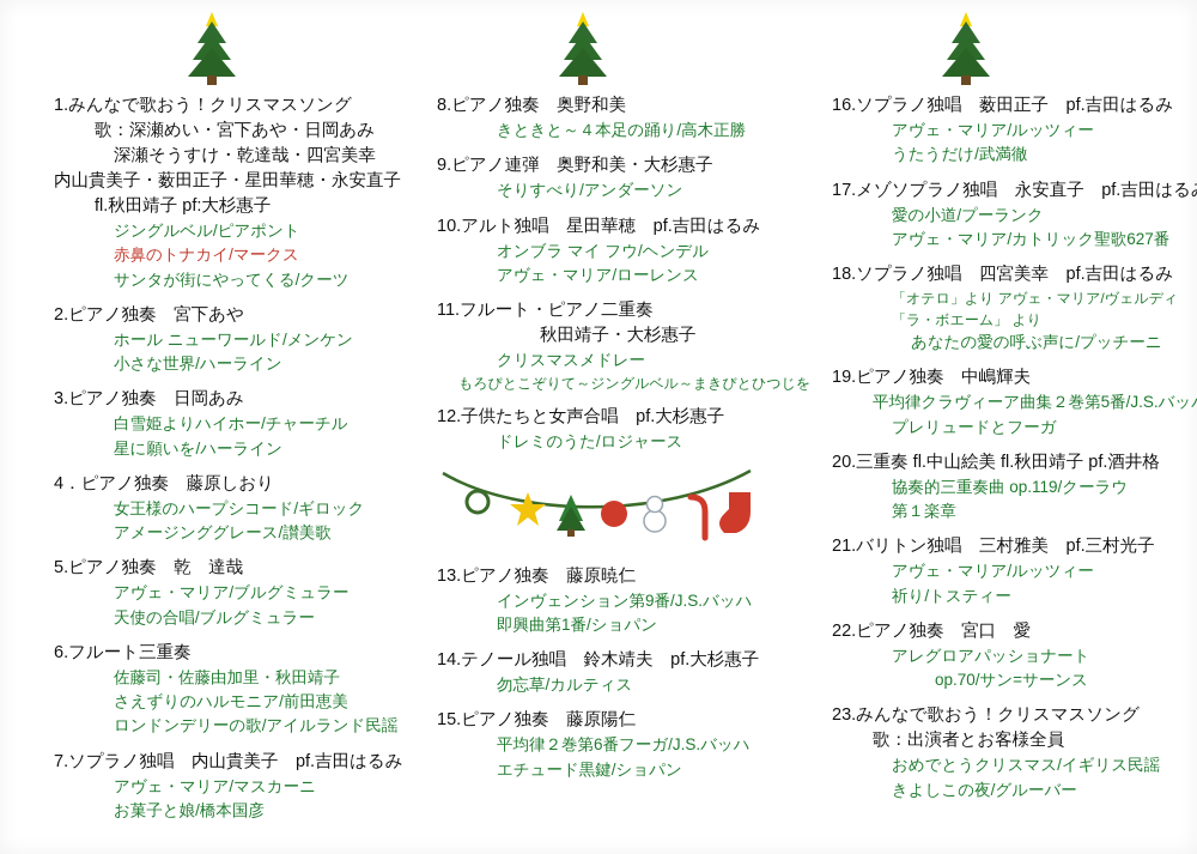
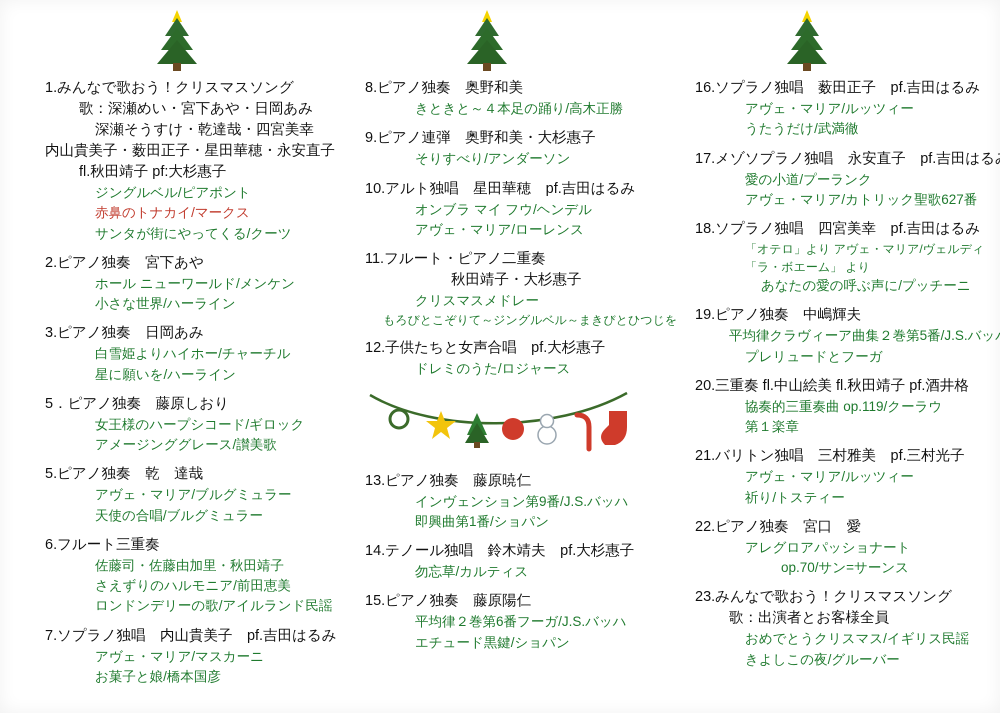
  1.みんなで歌おう！クリスマスソング
  歌：深瀬めい・宮下あや・日岡あみ
  深瀬そうすけ・乾達哉・四宮美幸
  内山貴美子・薮田正子・星田華穂・永安直子
  fl.秋田靖子 pf:大杉惠子
  ジングルベル/ピアポント
  赤鼻のトナカイ/マークス
  サンタが街にやってくる/クーツ
  2.ピアノ独奏 宮下あや
  ホール ニューワールド/メンケン
  小さな世界/ハーライン
  3.ピアノ独奏 日岡あみ
  白雪姫よりハイホー/チャーチル
  星に願いを/ハーライン
- 4．ピアノ独奏 藤原しおり
+ 5．ピアノ独奏 藤原しおり
  女王様のハープシコード/ギロック
  アメージンググレース/讃美歌
  5.ピアノ独奏 乾 達哉
  アヴェ・マリア/ブルグミュラー
  天使の合唱/ブルグミュラー
  6.フルート三重奏
  佐藤司・佐藤由加里・秋田靖子
  さえずりのハルモニア/前田恵美
  ロンドンデリーの歌/アイルランド民謡
  7.ソプラノ独唱 内山貴美子 pf.吉田はるみ
  アヴェ・マリア/マスカーニ
  お菓子と娘/橋本国彦
  8.ピアノ独奏 奥野和美
  きときと～４本足の踊り/高木正勝
  9.ピアノ連弾 奥野和美・大杉惠子
  そりすべり/アンダーソン
  10.アルト独唱 星田華穂 pf.吉田はるみ
  オンブラ マイ フウ/ヘンデル
  アヴェ・マリア/ローレンス
  11.フルート・ピアノ二重奏
  秋田靖子・大杉惠子
  クリスマスメドレー
  もろびとこぞりて～ジングルベル～まきびとひつじを
  12.子供たちと女声合唱 pf.大杉惠子
  ドレミのうた/ロジャース
  13.ピアノ独奏 藤原暁仁
  インヴェンション第9番/J.S.バッハ
  即興曲第1番/ショパン
  14.テノール独唱 鈴木靖夫 pf.大杉惠子
  勿忘草/カルティス
  15.ピアノ独奏 藤原陽仁
  平均律２巻第6番フーガ/J.S.バッハ
  エチュード黒鍵/ショパン
  16.ソプラノ独唱 薮田正子 pf.吉田はるみ
  アヴェ・マリア/ルッツィー
  うたうだけ/武満徹
  17.メゾソプラノ独唱 永安直子 pf.吉田はる
  愛の小道/プーランク
  アヴェ・マリア/カトリック聖歌627番
  18.ソプラノ独唱 四宮美幸 pf.吉田はるみ
  「オテロ」より アヴェ・マリア/ヴェルディ
  「ラ・ボエーム」 より
  あなたの愛の呼ぶ声に/プッチーニ
  19.ピアノ独奏 中嶋輝夫
  平均律クラヴィーア曲集２巻第5番/J.S.バッ
  プレリュードとフーガ
  20.三重奏 fl.中山絵美 fl.秋田靖子 pf.酒井格
  協奏的三重奏曲 op.119/クーラウ
  第１楽章
  21.バリトン独唱 三村雅美 pf.三村光子
  アヴェ・マリア/ルッツィー
  祈り/トスティー
  22.ピアノ独奏 宮口 愛
  アレグロアパッショナート
  op.70/サン=サーンス
  23.みんなで歌おう！クリスマスソング
  歌：出演者とお客様全員
  おめでとうクリスマス/イギリス民謡
  きよしこの夜/グルーバー
